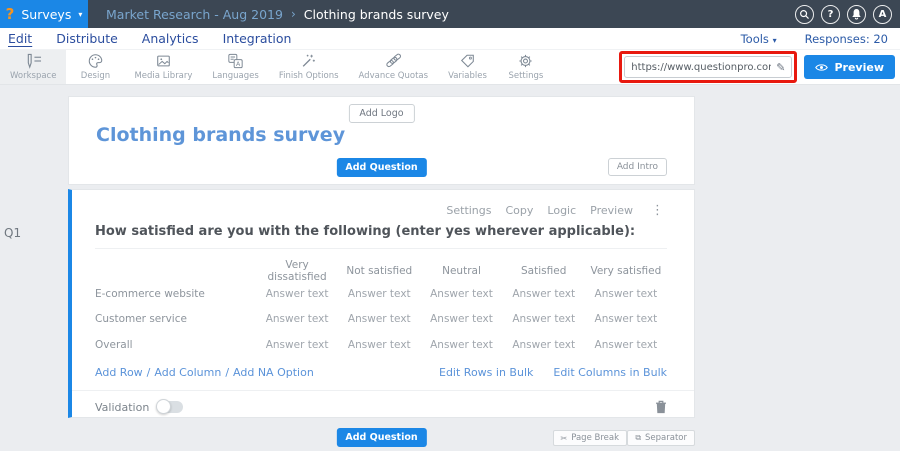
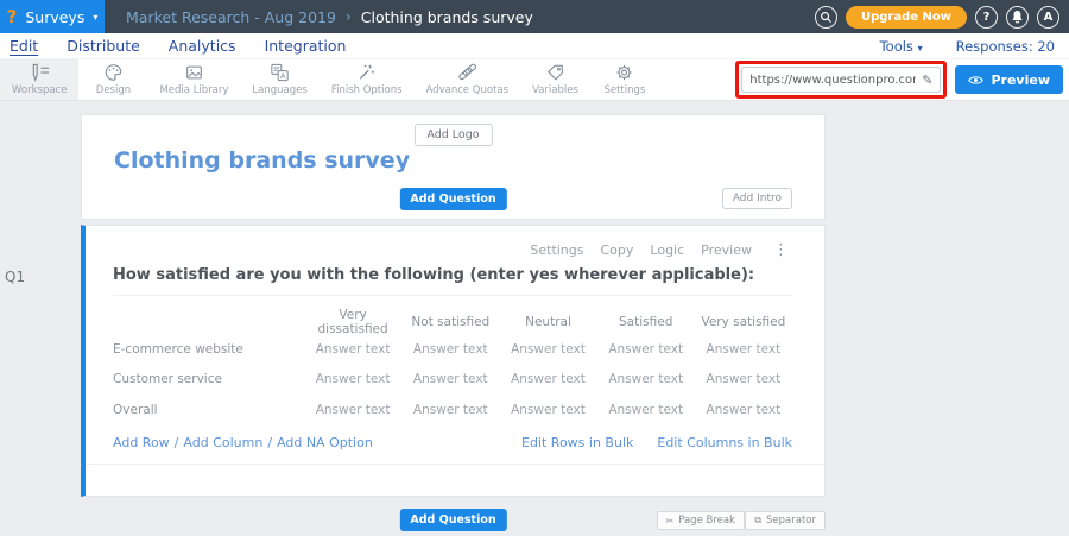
  ?
  Surveys
  ▾
  Market Research - Aug 2019
  ›
  Clothing brands survey
+ Upgrade Now
  ?
  A
  Edit
  Distribute
  Analytics
  Integration
  Tools ▾
  Responses: 20
  Workspace
  Design
  Media Library
  Languages
  Finish Options
  Advance Quotas
  Variables
  Settings
  https://www.questionpro.co
  ✎
  Preview
  Q1
  Add Logo
  Clothing brands survey
  Add Question
  Add Intro
  Settings
  Copy
  Logic
  Preview
  ⋮
  How satisfied are you with the following (enter yes wherever applicable):
  Very dissatisfied
  Not satisfied
  Neutral
  Satisfied
  Very satisfied
  E-commerce website
  Answer text
  Answer text
  Answer text
  Answer text
  Answer text
  Customer service
  Answer text
  Answer text
  Answer text
  Answer text
  Answer text
  Overall
  Answer text
  Answer text
  Answer text
  Answer text
  Answer text
  Add Row
  /
  Add Column
  /
  Add NA Option
  Edit Rows in Bulk
  Edit Columns in Bulk
- Validation
  Add Question
  ✂
  Page Break
  ⧉
  Separator
